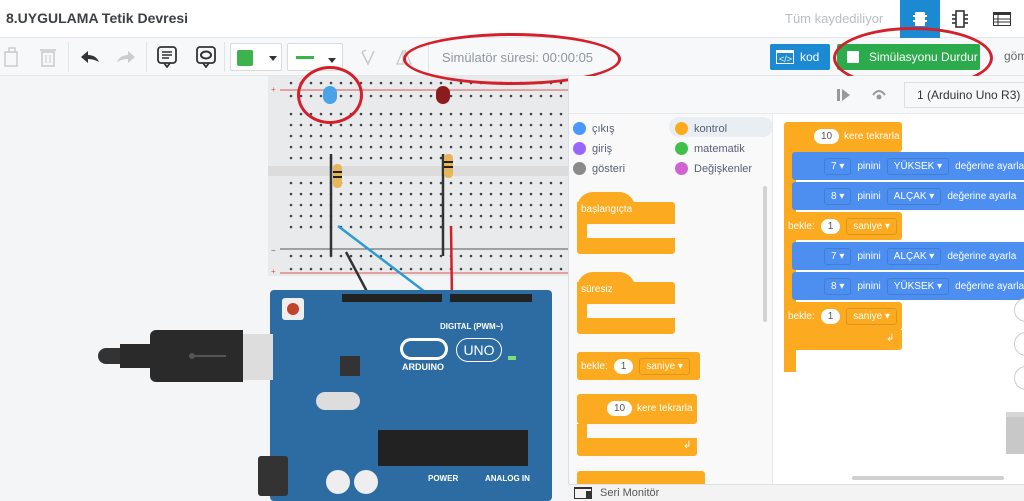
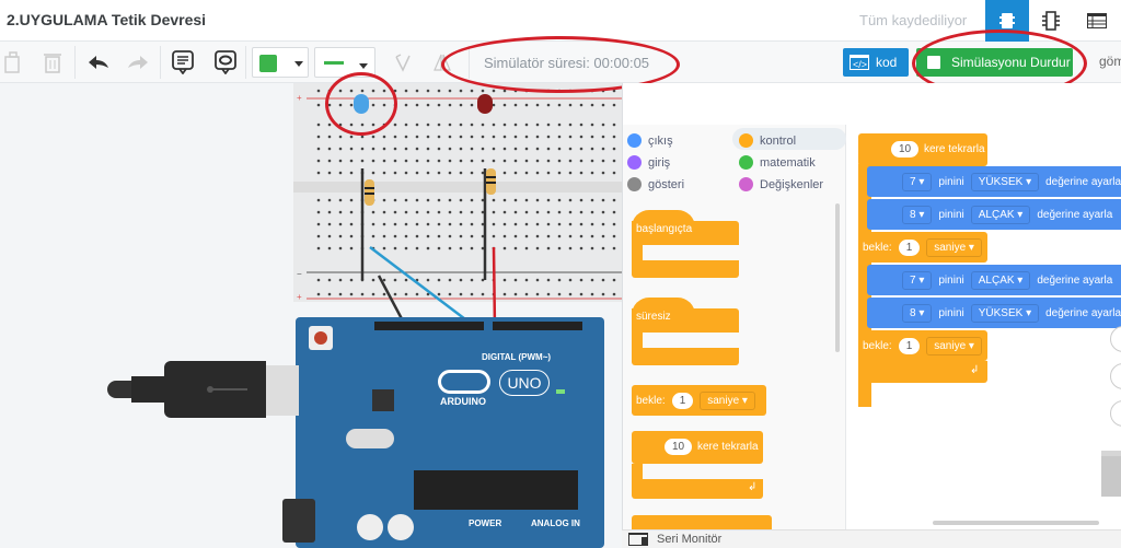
- 8.UYGULAMA Tetik Devresi
+ 2.UYGULAMA Tetik Devresi
  Tüm kaydediliyor
  Simülatör süresi: 00:00:05
  </>
  kod
  Simülasyonu Durdur
  göm
  +
  −
  +
  DIGITAL (PWM~)
  ARDUINO
  UNO
  POWER
  ANALOG IN
- 1 (Arduino Uno R3)
  çıkış
  kontrol
  giriş
  matematik
  gösteri
  Değişkenler
  başlangıçta
  süresiz
  bekle:
  1
  saniye ▾
  10
  kere tekrarla
  ↲
  10
  kere tekrarla
  7 ▾
  pinini
  YÜKSEK ▾
  değerine ayarla
  8 ▾
  pinini
  ALÇAK ▾
  değerine ayarla
  bekle:
  1
  saniye ▾
  7 ▾
  pinini
  ALÇAK ▾
  değerine ayarla
  8 ▾
  pinini
  YÜKSEK ▾
  değerine ayarla
  bekle:
  1
  saniye ▾
  ↲
  Seri Monitör
